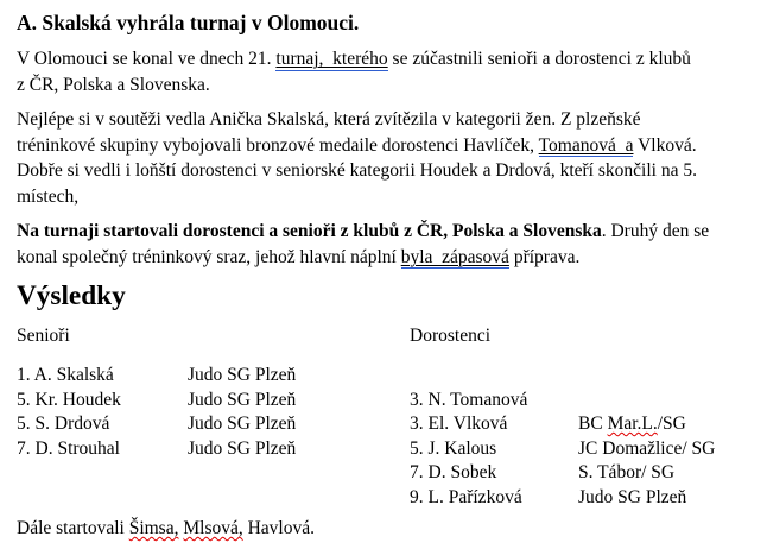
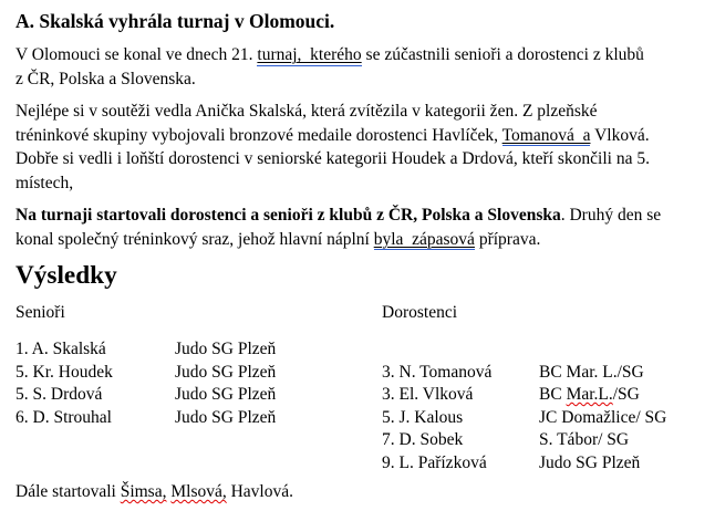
  A. Skalská vyhrála turnaj v Olomouci.
  V Olomouci se konal ve dnech 21. turnaj, kterého se zúčastnili senioři a dorostenci z klubů
  z ČR, Polska a Slovenska.
  Nejlépe si v soutěži vedla Anička Skalská, která zvítězila v kategorii žen. Z plzeňské
  tréninkové skupiny vybojovali bronzové medaile dorostenci Havlíček, Tomanová a Vlková.
  Dobře si vedli i loňští dorostenci v seniorské kategorii Houdek a Drdová, kteří skončili na 5.
  místech,
  Na turnaji startovali dorostenci a senioři z klubů z ČR, Polska a Slovenska. Druhý den se
  konal společný tréninkový sraz, jehož hlavní náplní byla zápasová příprava.
  Výsledky
  Senioři
  Dorostenci
  1. A. Skalská
  Judo SG Plzeň
  5. Kr. Houdek
  Judo SG Plzeň
  3. N. Tomanová
+ BC Mar. L./SG
  5. S. Drdová
  Judo SG Plzeň
  3. El. Vlková
  BC Mar.L./SG
- 7. D. Strouhal
+ 6. D. Strouhal
  Judo SG Plzeň
  5. J. Kalous
  JC Domažlice/ SG
  7. D. Sobek
  S. Tábor/ SG
  9. L. Pařízková
  Judo SG Plzeň
  Dále startovali Šimsa, Mlsová, Havlová.
